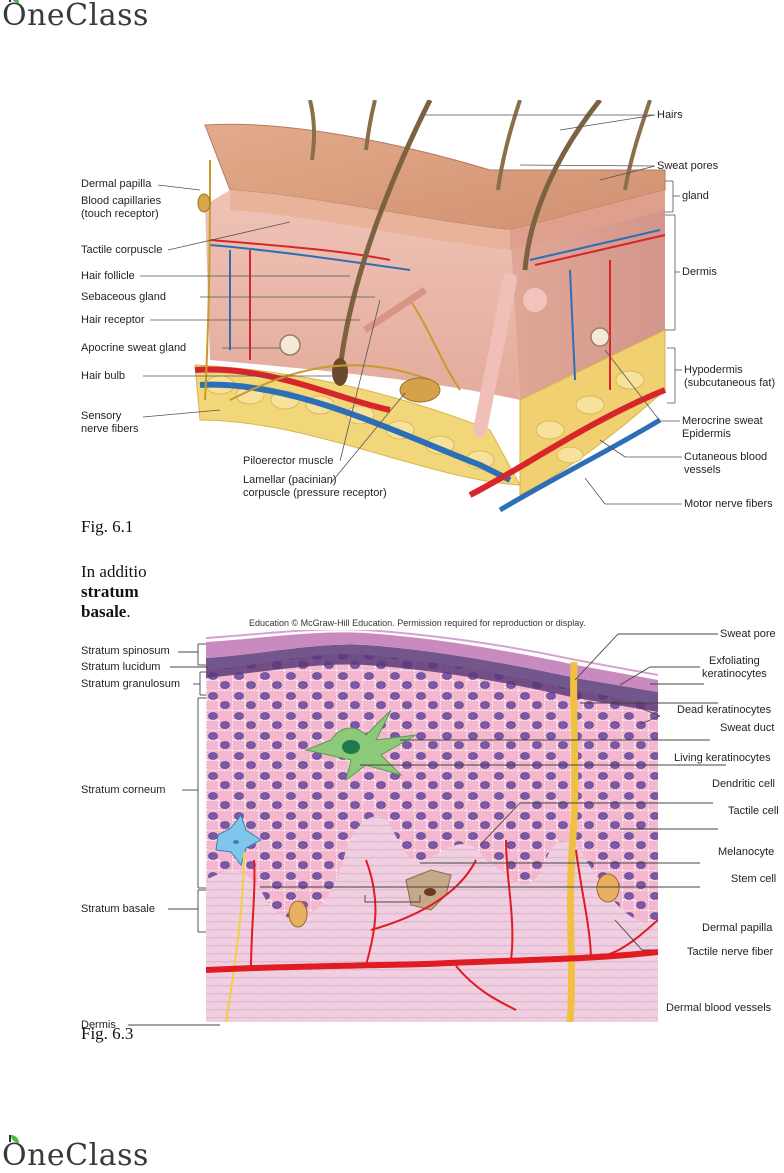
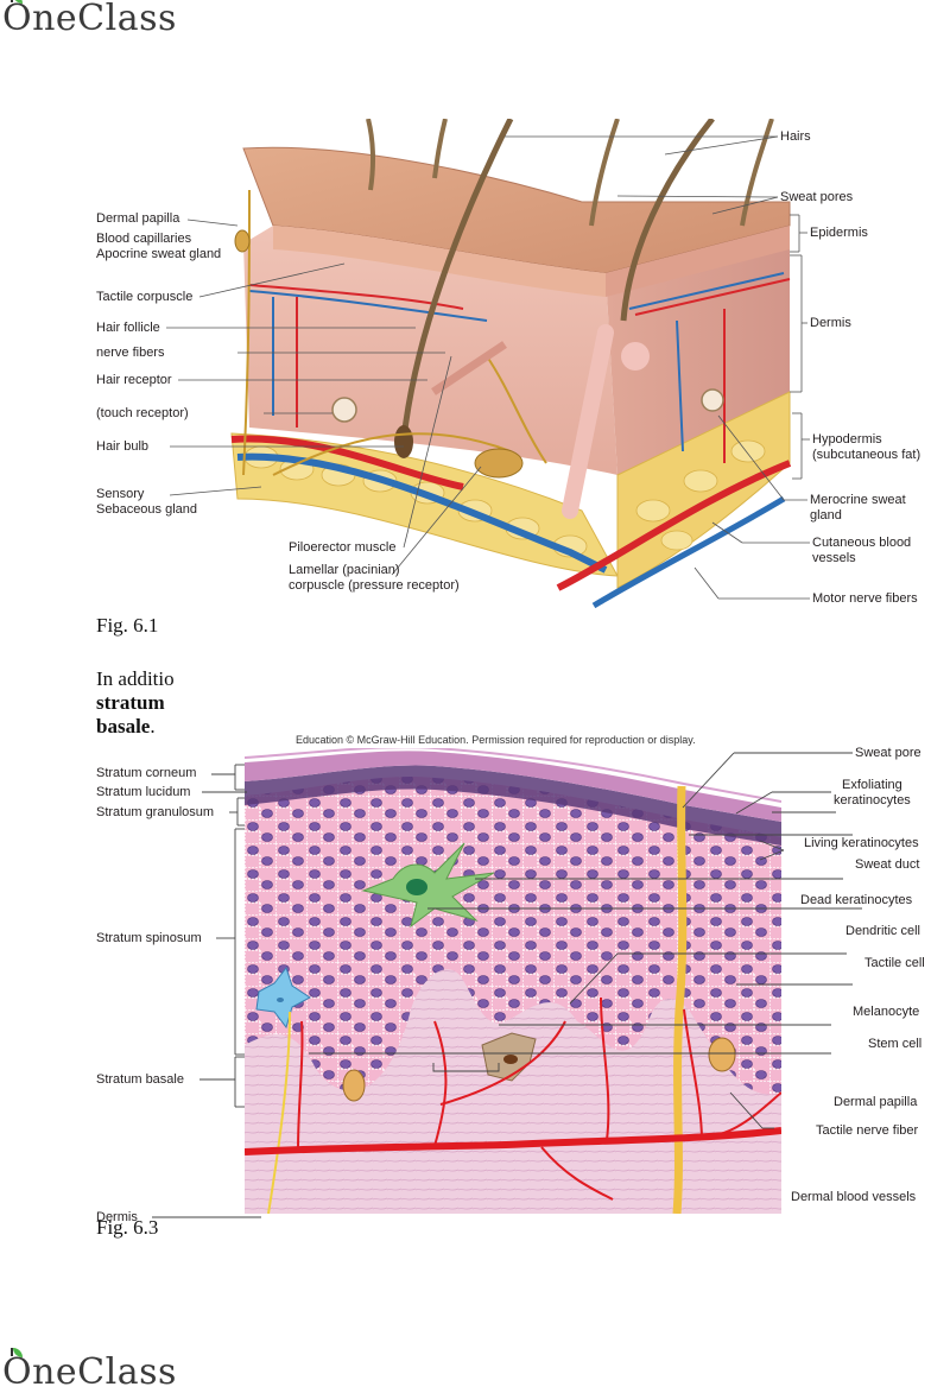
  O
  neClass
  Dermal papilla
  Blood capillaries
- (touch receptor)
+ Apocrine sweat gland
  Tactile corpuscle
  Hair follicle
- Sebaceous gland
+ nerve fibers
  Hair receptor
- Apocrine sweat gland
+ (touch receptor)
  Hair bulb
  Sensory
- nerve fibers
+ Sebaceous gland
  Piloerector muscle
  Lamellar (pacinian)
  corpuscle (pressure receptor)
  Hairs
  Sweat pores
- gland
+ Epidermis
  Dermis
  Hypodermis
  (subcutaneous fat)
  Merocrine sweat
- Epidermis
+ gland
  Cutaneous blood
  vessels
  Motor nerve fibers
  Fig. 6.1
  In additio
  stratum
  basale.
  Education © McGraw-Hill Education. Permission required for reproduction or display.
- Stratum spinosum
+ Stratum corneum
  Stratum lucidum
  Stratum granulosum
- Stratum corneum
+ Stratum spinosum
  Stratum basale
  Dermis
  Sweat pore
  Exfoliating
  keratinocytes
- Dead keratinocytes
+ Living keratinocytes
  Sweat duct
- Living keratinocytes
+ Dead keratinocytes
  Dendritic cell
  Tactile cell
  Melanocyte
  Stem cell
  Dermal papilla
  Tactile nerve fiber
  Dermal blood vessels
  Fig. 6.3
  O
  neClass
